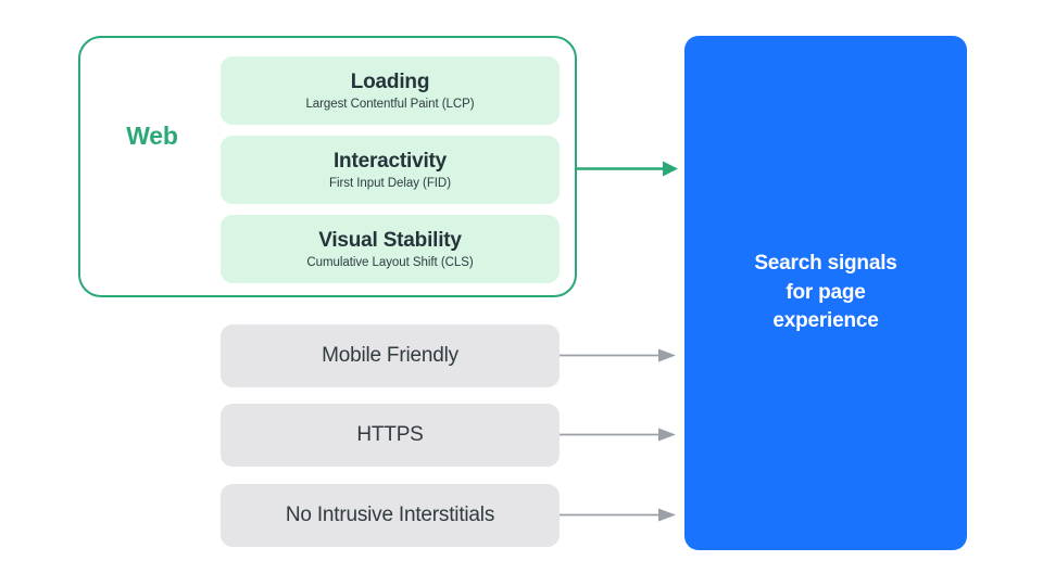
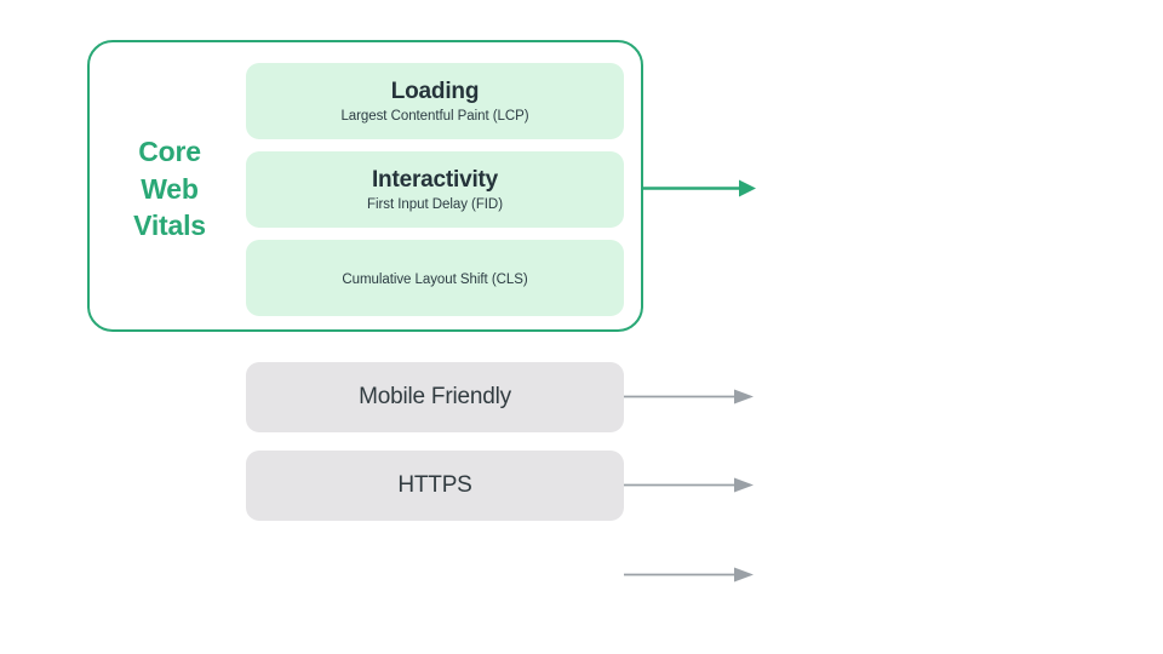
+ Core
  Web
+ Vitals
  Loading
  Largest Contentful Paint (LCP)
  Interactivity
  First Input Delay (FID)
- Visual Stability
  Cumulative Layout Shift (CLS)
  Mobile Friendly
  HTTPS
- No Intrusive Interstitials
- Search signals
- for page
- experience
